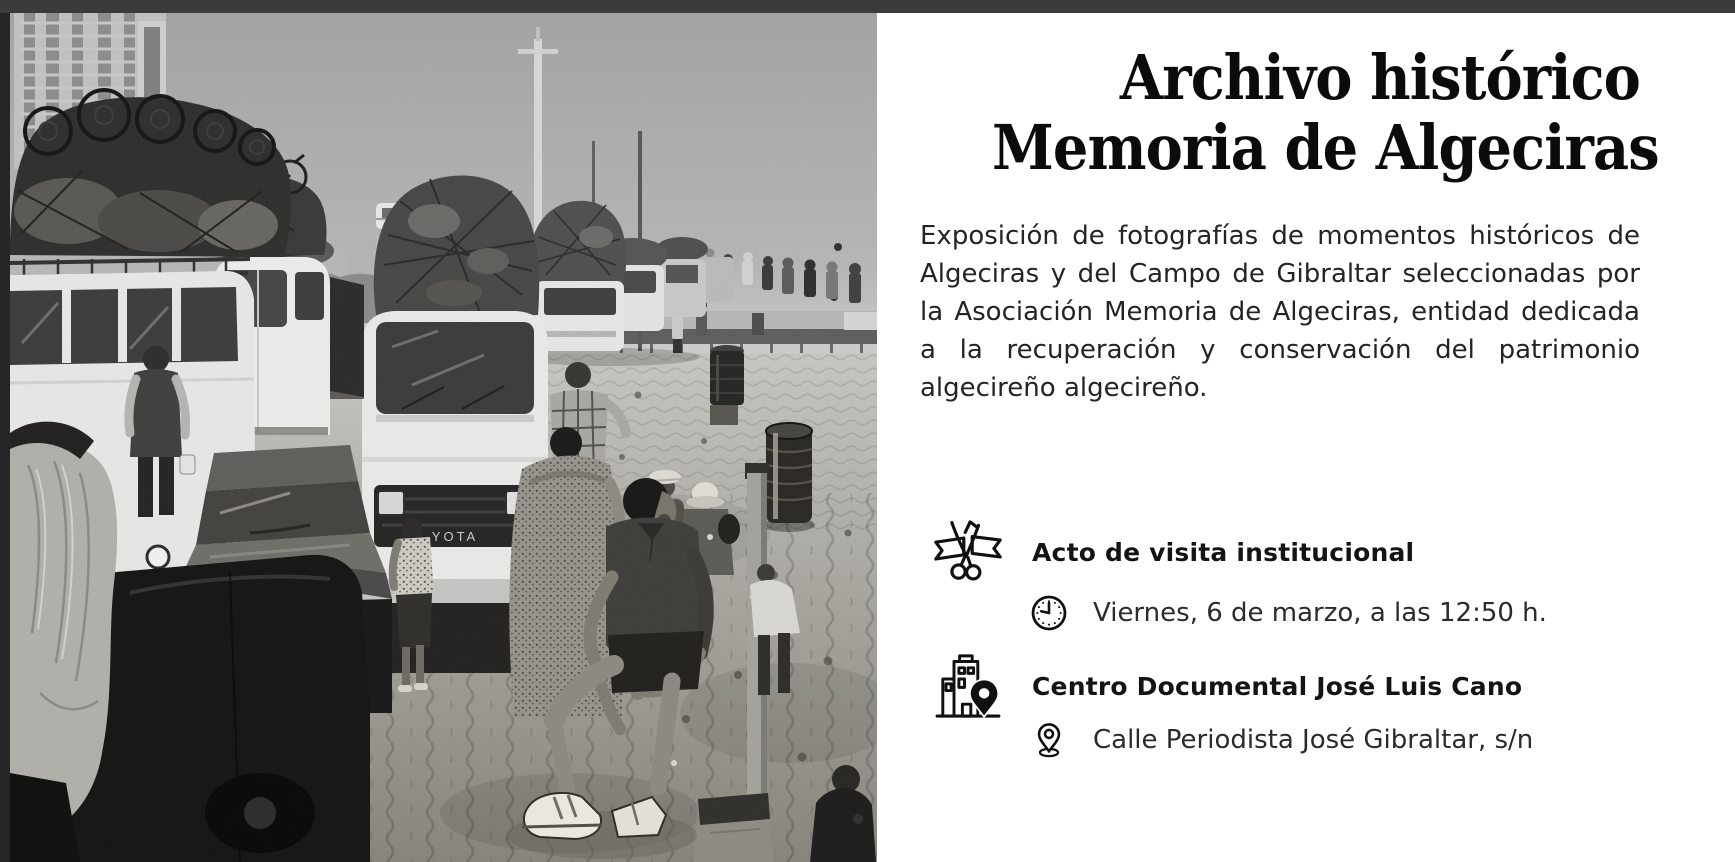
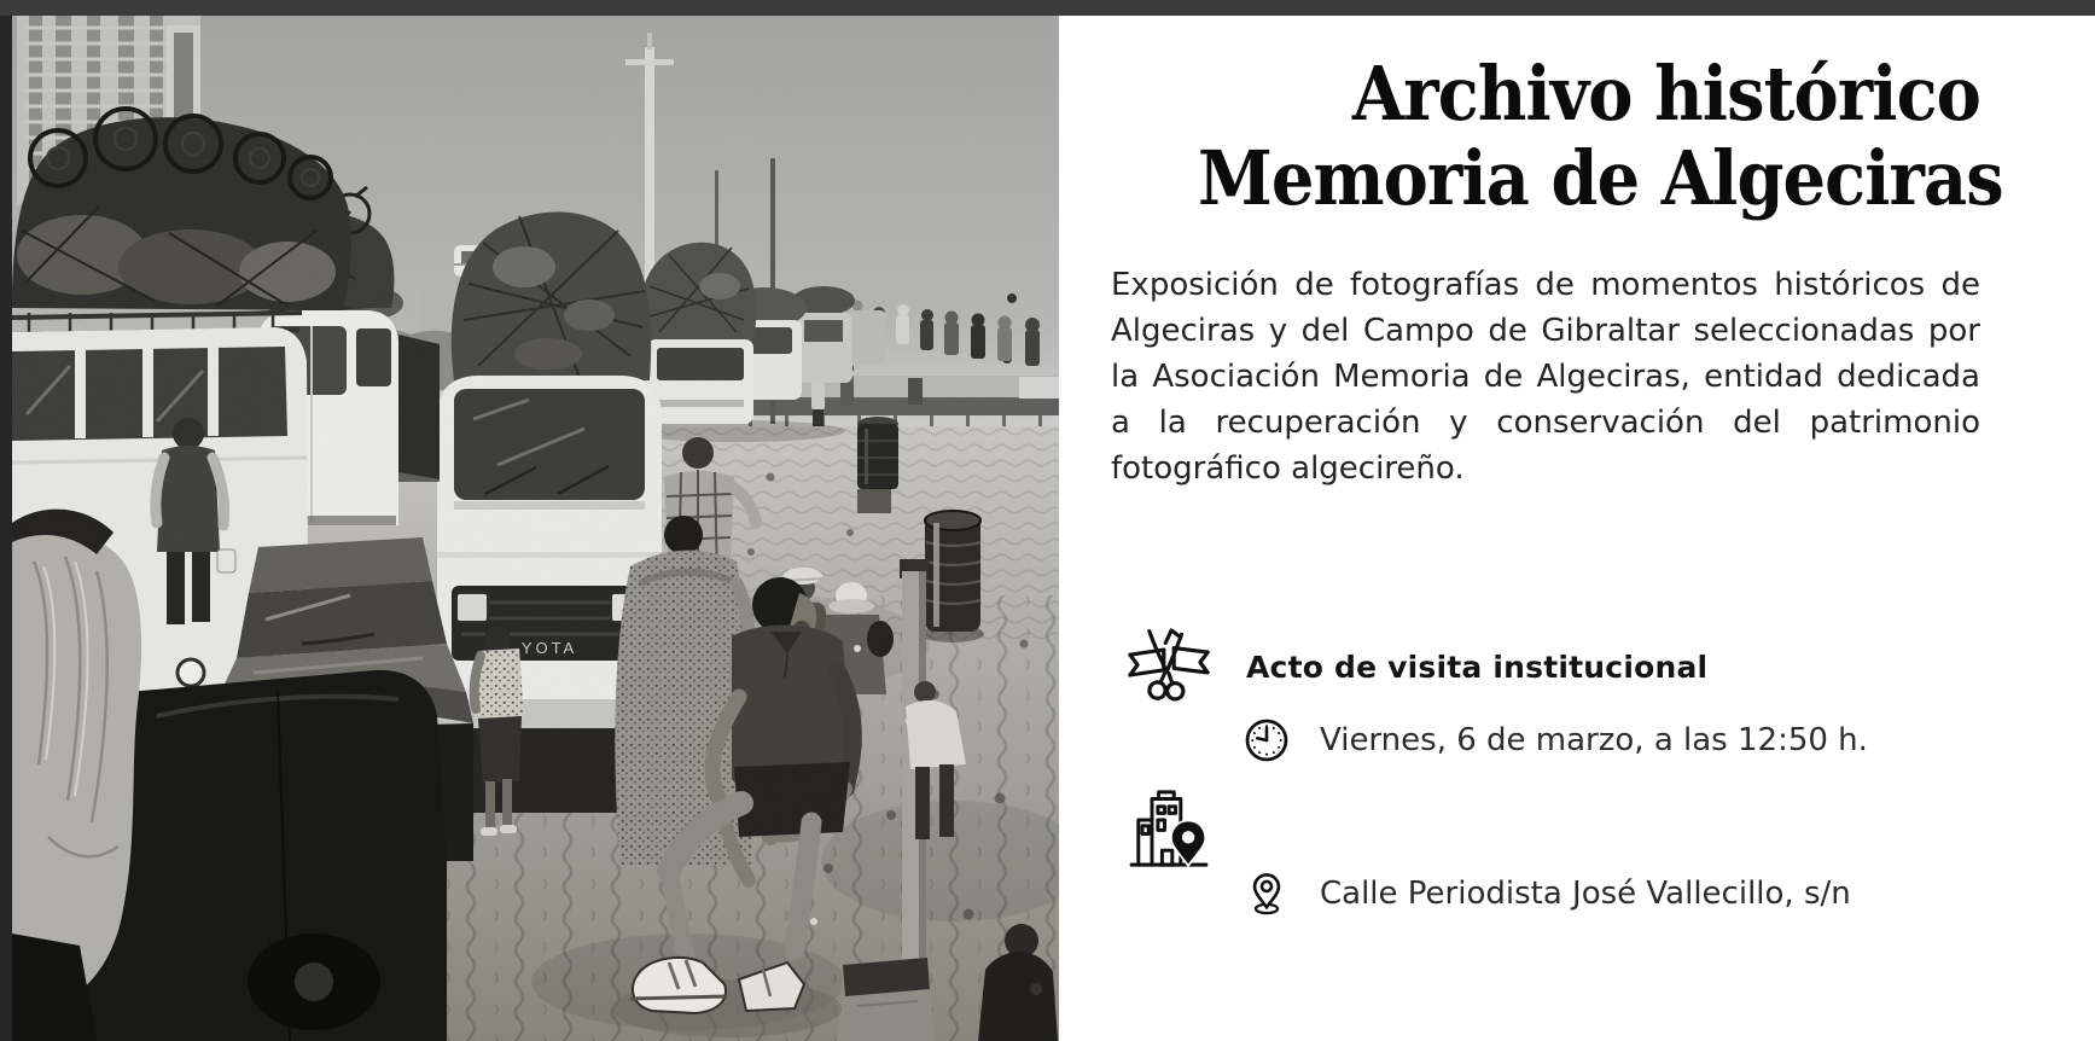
  YOTA
  Archivo histórico
  Memoria de Algeciras
- Exposición de fotografías de momentos históricos de Algeciras y del Campo de Gibraltar seleccionadas por la Asociación Memoria de Algeciras, entidad dedicada a la recuperación y conservación del patrimonio algecireño algecireño.
+ Exposición de fotografías de momentos históricos de Algeciras y del Campo de Gibraltar seleccionadas por la Asociación Memoria de Algeciras, entidad dedicada a la recuperación y conservación del patrimonio fotográfico algecireño.
  Acto de visita institucional
  Viernes, 6 de marzo, a las 12:50 h.
- Centro Documental José Luis Cano
- Calle Periodista José Gibraltar, s/n
+ Calle Periodista José Vallecillo, s/n
